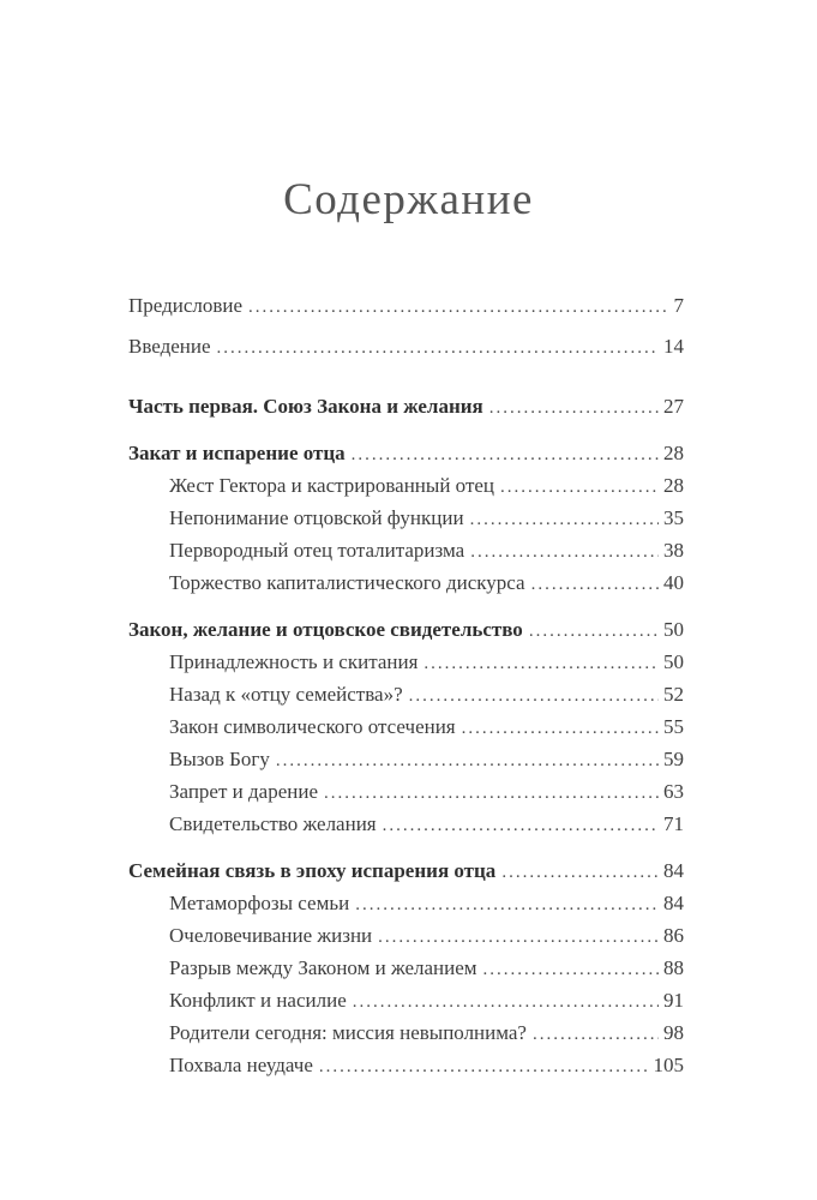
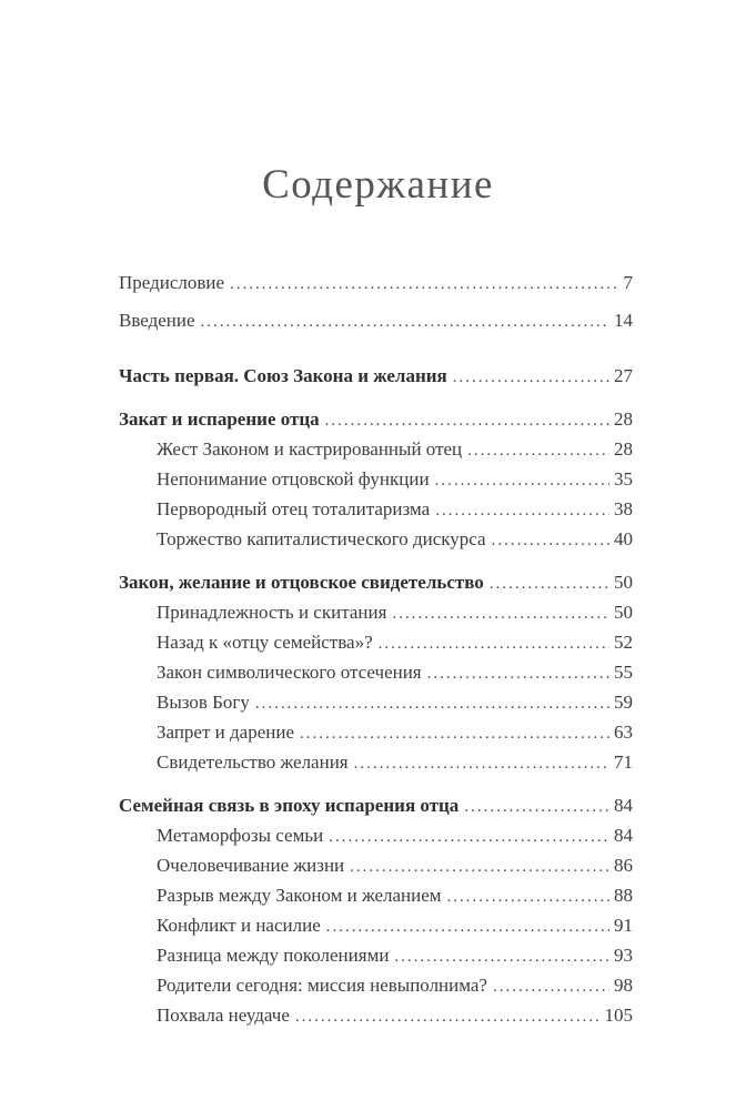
  Содержание
  Предисловие
  7
  Введение
  14
  Часть первая. Союз Закона и желания
  27
  Закат и испарение отца
  28
- Жест Гектора и кастрированный отец
+ Жест Законом и кастрированный отец
  28
  Непонимание отцовской функции
  35
  Первородный отец тоталитаризма
  38
  Торжество капиталистического дискурса
  40
  Закон, желание и отцовское свидетельство
  50
  Принадлежность и скитания
  50
  Назад к «отцу семейства»?
  52
  Закон символического отсечения
  55
  Вызов Богу
  59
  Запрет и дарение
  63
  Свидетельство желания
  71
  Семейная связь в эпоху испарения отца
  84
  Метаморфозы семьи
  84
  Очеловечивание жизни
  86
  Разрыв между Законом и желанием
  88
  Конфликт и насилие
  91
+ Разница между поколениями
+ 93
  Родители сегодня: миссия невыполнима?
  98
  Похвала неудаче
  105
